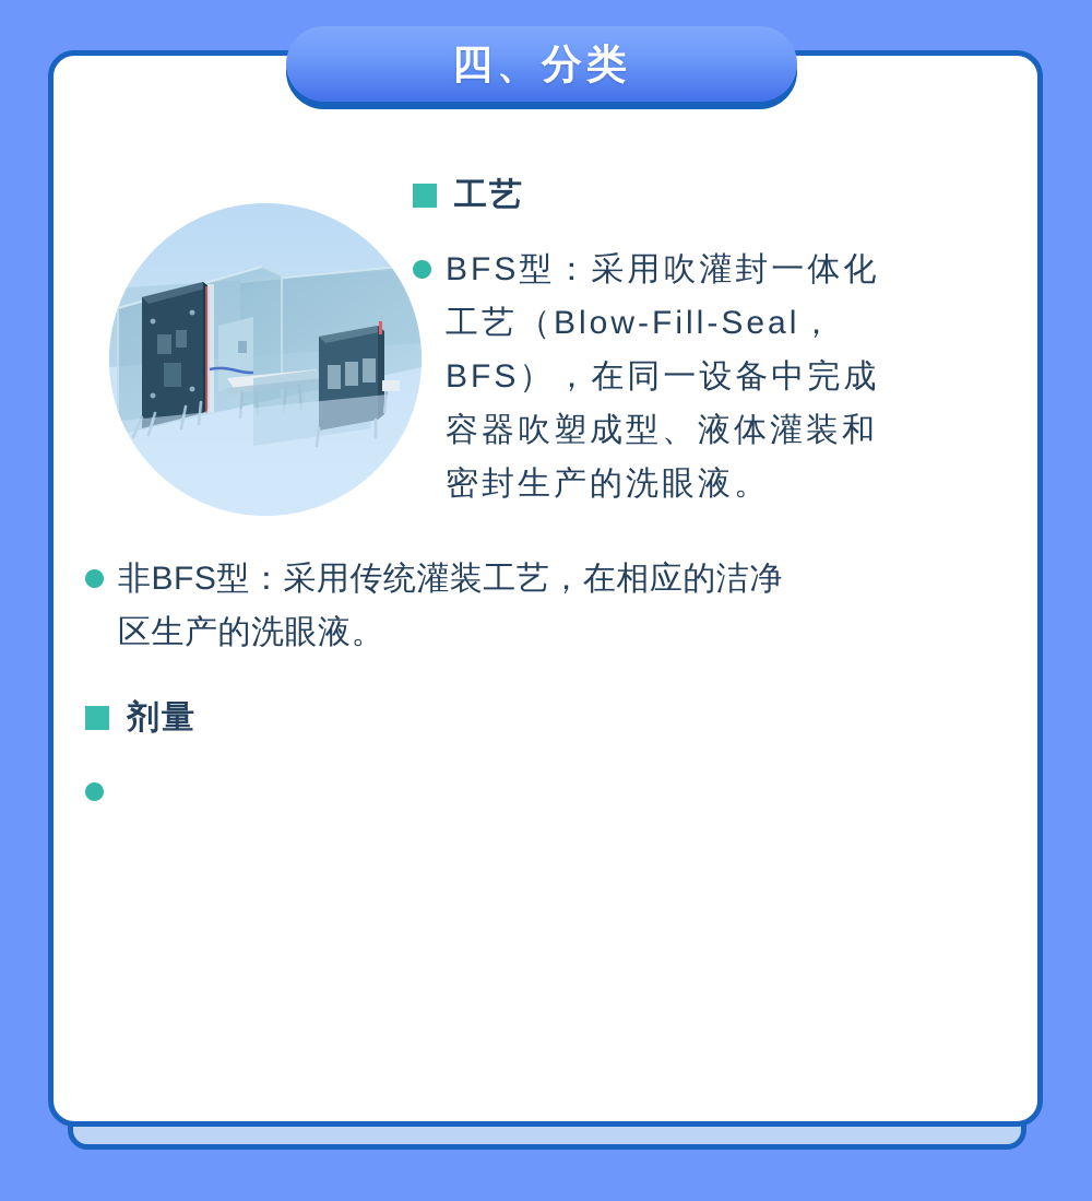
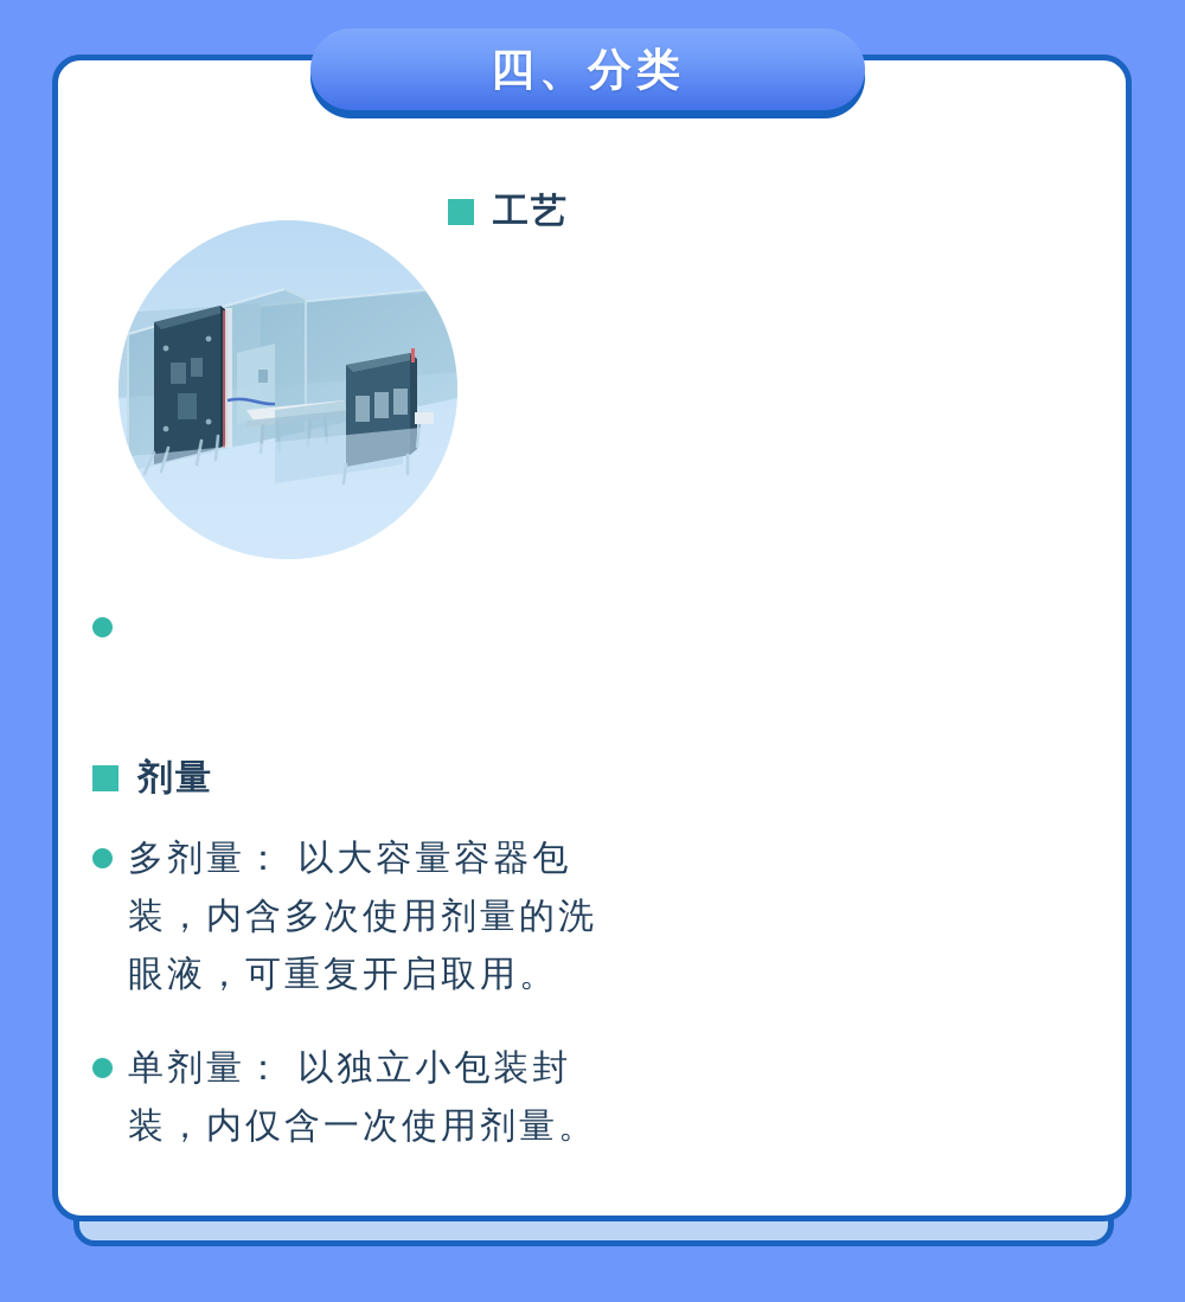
  四、分类
  工艺
- BFS型：采用吹灌封一体化
- 工艺（Blow-Fill-Seal，
- BFS），在同一设备中完成
- 容器吹塑成型、液体灌装和
- 密封生产的洗眼液。
- 非BFS型：采用传统灌装工艺，在相应的洁净
- 区生产的洗眼液。
  剂量
+ 多剂量： 以大容量容器包
+ 装，内含多次使用剂量的洗
+ 眼液，可重复开启取用。
+ 单剂量： 以独立小包装封
+ 装，内仅含一次使用剂量。
